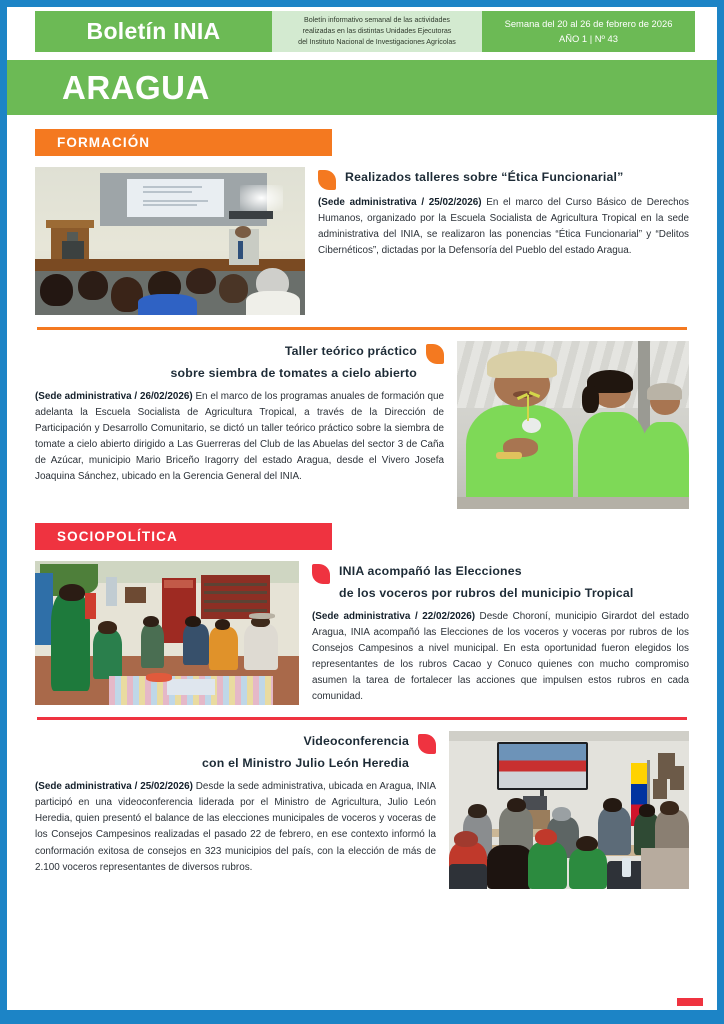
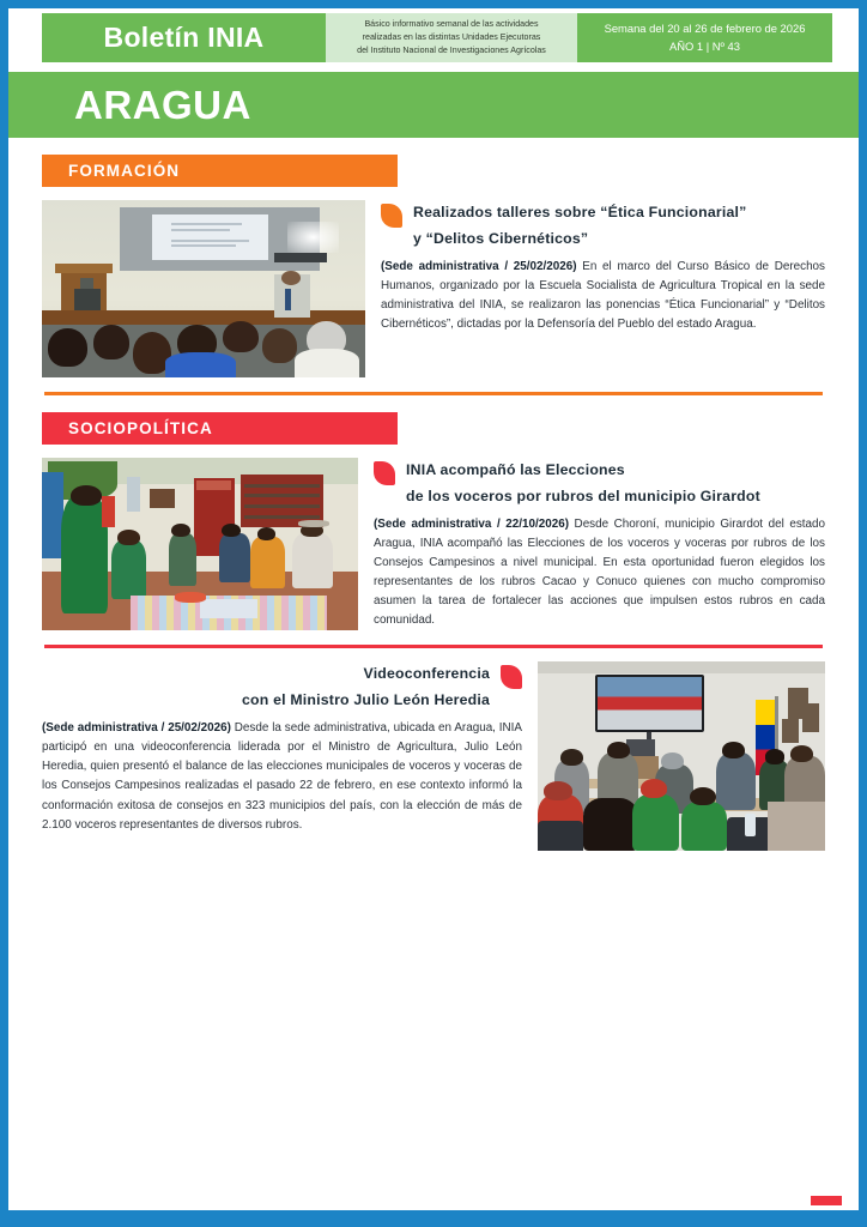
  Boletín INIA
- Boletín informativo semanal de las actividades
+ Básico informativo semanal de las actividades
  realizadas en las distintas Unidades Ejecutoras
  del Instituto Nacional de Investigaciones Agrícolas
  Semana del 20 al 26 de febrero de 2026
  AÑO 1 | Nº 43
  ARAGUA
  FORMACIÓN
  Realizados talleres sobre “Ética Funcionarial”
+ y “Delitos Cibernéticos”
  (Sede administrativa / 25/02/2026) En el marco del Curso Básico de Derechos Humanos, organizado por la Escuela Socialista de Agricultura Tropical en la sede administrativa del INIA, se realizaron las ponencias “Ética Funcionarial” y “Delitos Cibernéticos”, dictadas por la Defensoría del Pueblo del estado Aragua.
- Taller teórico práctico
- sobre siembra de tomates a cielo abierto
- (Sede administrativa / 26/02/2026) En el marco de los programas anuales de formación que adelanta la Escuela Socialista de Agricultura Tropical, a través de la Dirección de Participación y Desarrollo Comunitario, se dictó un taller teórico práctico sobre la siembra de tomate a cielo abierto dirigido a Las Guerreras del Club de las Abuelas del sector 3 de Caña de Azúcar, municipio Mario Briceño Iragorry del estado Aragua, desde el Vivero Josefa Joaquina Sánchez, ubicado en la Gerencia General del INIA.
  SOCIOPOLÍTICA
  INIA acompañó las Elecciones
- de los voceros por rubros del municipio Tropical
+ de los voceros por rubros del municipio Girardot
- (Sede administrativa / 22/02/2026) Desde Choroní, municipio Girardot del estado Aragua, INIA acompañó las Elecciones de los voceros y voceras por rubros de los Consejos Campesinos a nivel municipal. En esta oportunidad fueron elegidos los representantes de los rubros Cacao y Conuco quienes con mucho compromiso asumen la tarea de fortalecer las acciones que impulsen estos rubros en cada comunidad.
+ (Sede administrativa / 22/10/2026) Desde Choroní, municipio Girardot del estado Aragua, INIA acompañó las Elecciones de los voceros y voceras por rubros de los Consejos Campesinos a nivel municipal. En esta oportunidad fueron elegidos los representantes de los rubros Cacao y Conuco quienes con mucho compromiso asumen la tarea de fortalecer las acciones que impulsen estos rubros en cada comunidad.
  Videoconferencia
  con el Ministro Julio León Heredia
  (Sede administrativa / 25/02/2026) Desde la sede administrativa, ubicada en Aragua, INIA participó en una videoconferencia liderada por el Ministro de Agricultura, Julio León Heredia, quien presentó el balance de las elecciones municipales de voceros y voceras de los Consejos Campesinos realizadas el pasado 22 de febrero, en ese contexto informó la conformación exitosa de consejos en 323 municipios del país, con la elección de más de 2.100 voceros representantes de diversos rubros.
